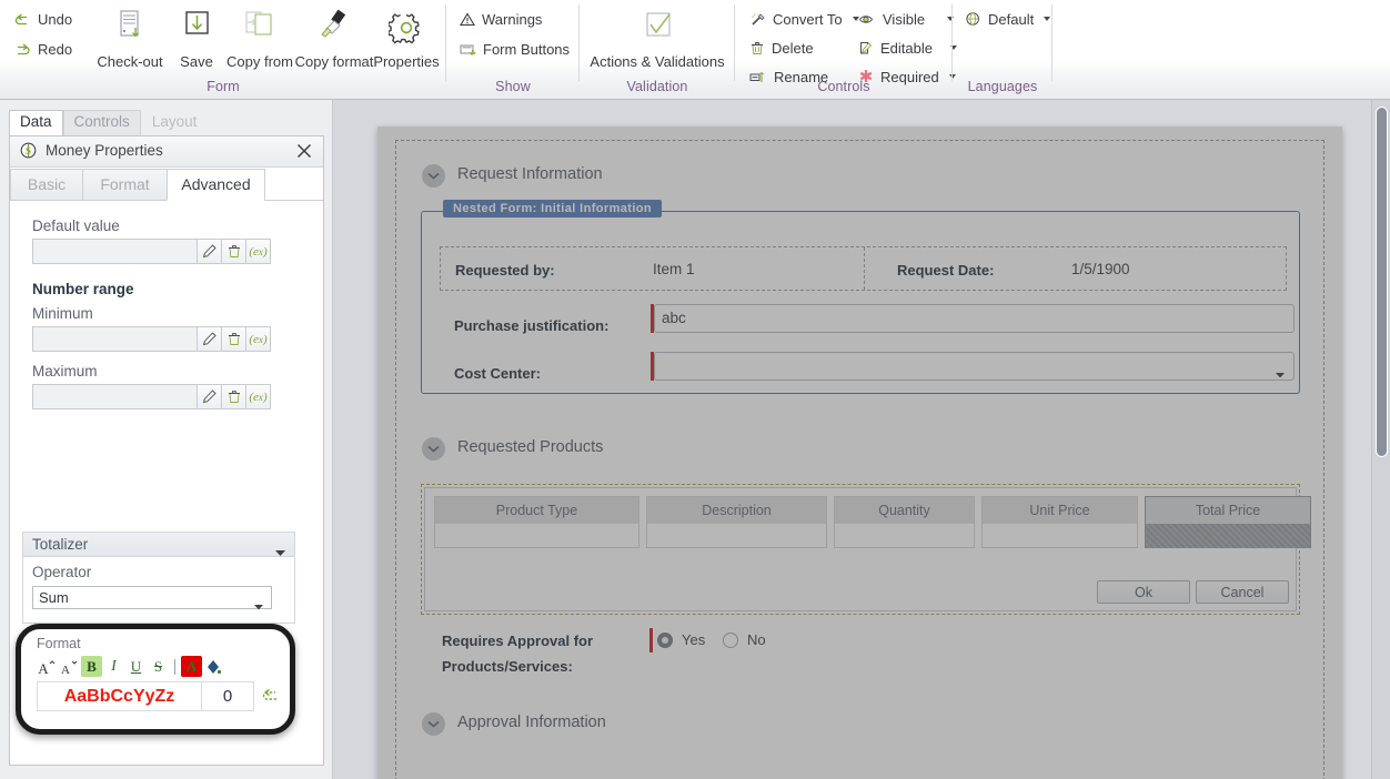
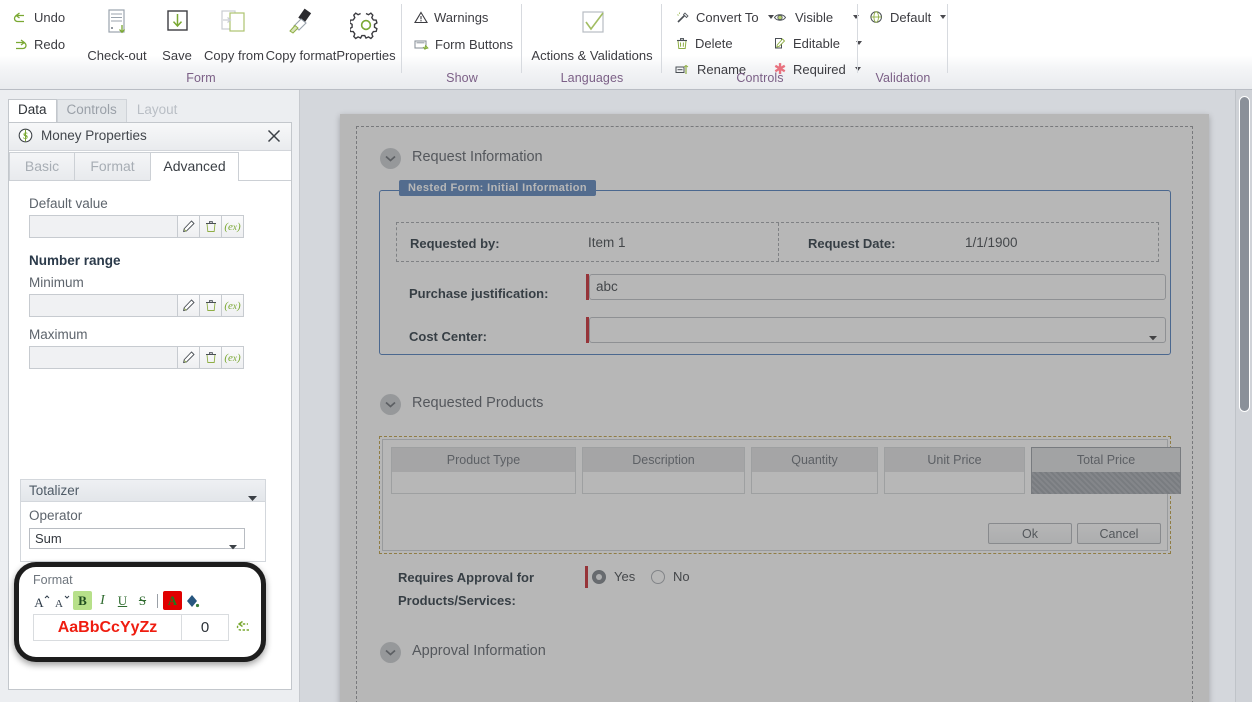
  Undo
  Redo
  Check-out
  Save
  Copy from
  Copy format
  Properties
  Form
  Warnings
  Form Buttons
  Show
  Actions & Validations
- Validation
+ Languages
  Convert To
  Delete
  Rename
  Visible
  Editable
  ✱
  Required
  Controls
  Default
- Languages
+ Validation
  Data
  Controls
  Layout
  Money Properties
  Basic
  Format
  Advanced
  Default value
  (e
  x
  )
  Number range
  Minimum
  (e
  x
  )
  Maximum
  (e
  x
  )
  Totalizer
  Operator
  Sum
  Format
  A
  A
  B
  I
  U
  S
  A
  AaBbCcYyZz
  0
  Request Information
  Nested Form: Initial Information
  Requested by:
  Item 1
  Request Date:
- 1/5/1900
+ 1/1/1900
  Purchase justification:
  abc
  Cost Center:
  Requested Products
  Product Type
  Description
  Quantity
  Unit Price
  Total Price
  Ok
  Cancel
  Requires Approval for
  Products/Services:
  Yes
  No
  Approval Information
